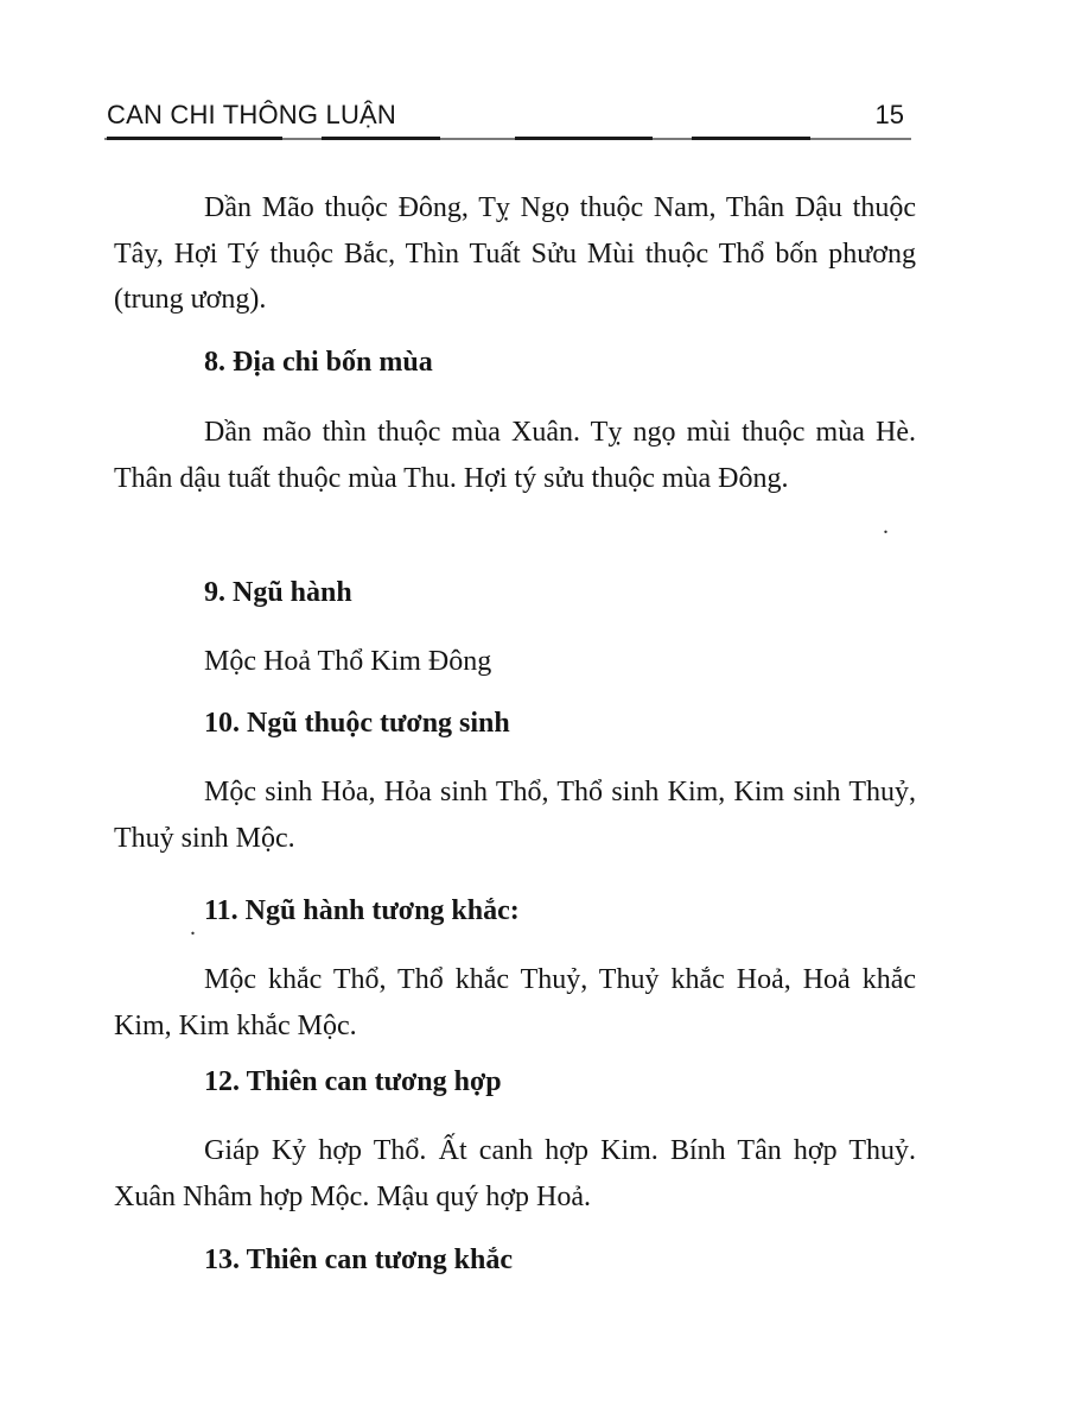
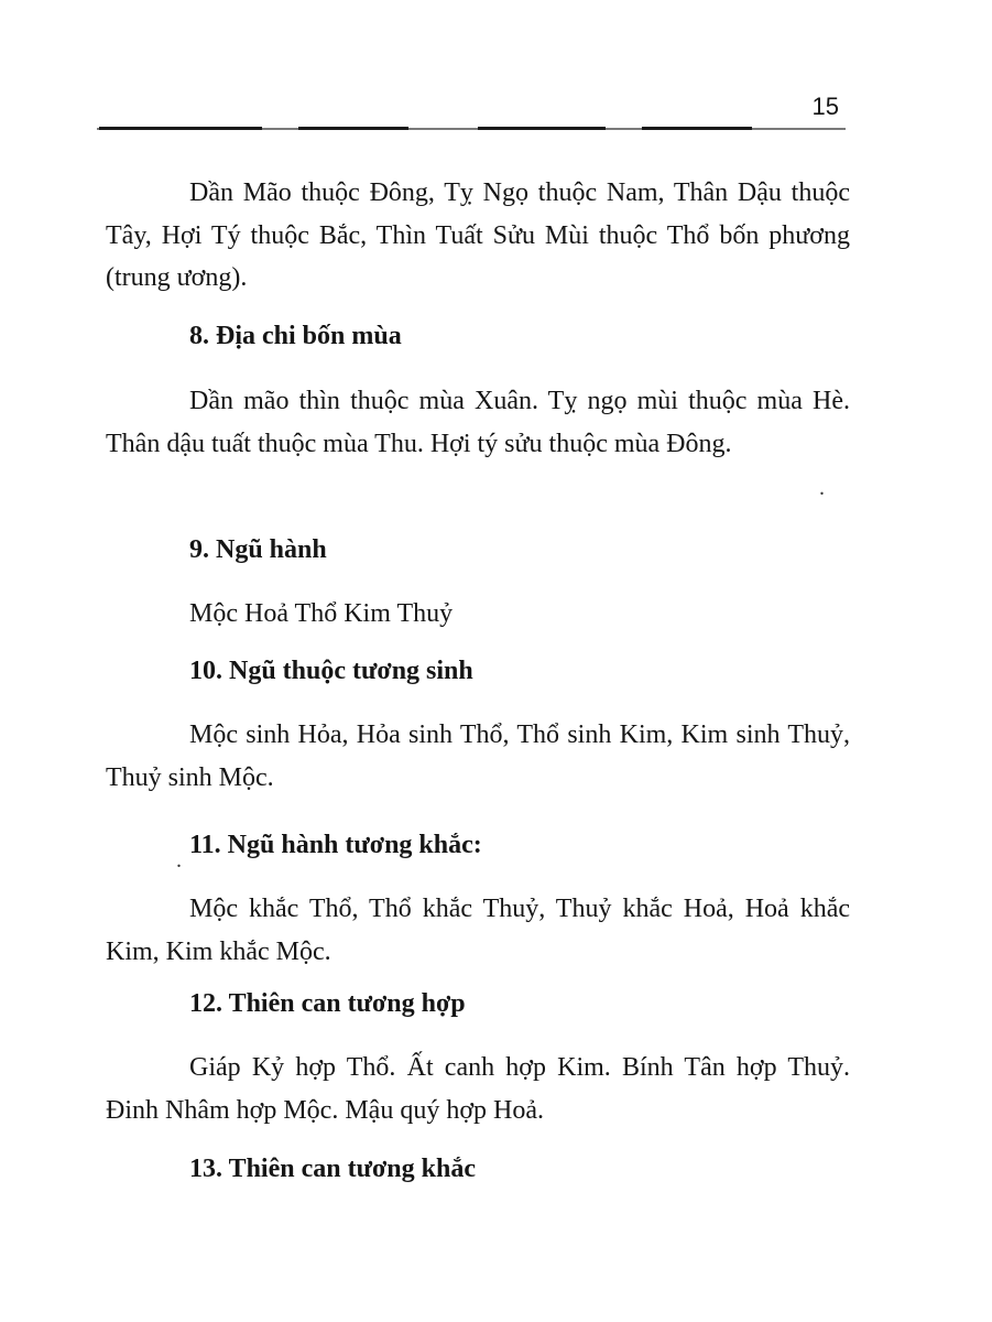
- CAN CHI THÔNG LUẬN
  15
  Dần Mão thuộc Đông, Tỵ Ngọ thuộc Nam, Thân Dậu thuộc Tây, Hợi Tý thuộc Bắc, Thìn Tuất Sửu Mùi thuộc Thổ bốn phương (trung ương).
  8. Địa chi bốn mùa
  Dần mão thìn thuộc mùa Xuân. Tỵ ngọ mùi thuộc mùa Hè. Thân dậu tuất thuộc mùa Thu. Hợi tý sửu thuộc mùa Đông.
  9. Ngũ hành
- Mộc Hoả Thổ Kim Đông
+ Mộc Hoả Thổ Kim Thuỷ
  10. Ngũ thuộc tương sinh
  Mộc sinh Hỏa, Hỏa sinh Thổ, Thổ sinh Kim, Kim sinh Thuỷ, Thuỷ sinh Mộc.
  11. Ngũ hành tương khắc:
  Mộc khắc Thổ, Thổ khắc Thuỷ, Thuỷ khắc Hoả, Hoả khắc Kim, Kim khắc Mộc.
  12. Thiên can tương hợp
- Giáp Kỷ hợp Thổ. Ất canh hợp Kim. Bính Tân hợp Thuỷ. Xuân Nhâm hợp Mộc. Mậu quý hợp Hoả.
+ Giáp Kỷ hợp Thổ. Ất canh hợp Kim. Bính Tân hợp Thuỷ. Đinh Nhâm hợp Mộc. Mậu quý hợp Hoả.
  13. Thiên can tương khắc
  .
  .
